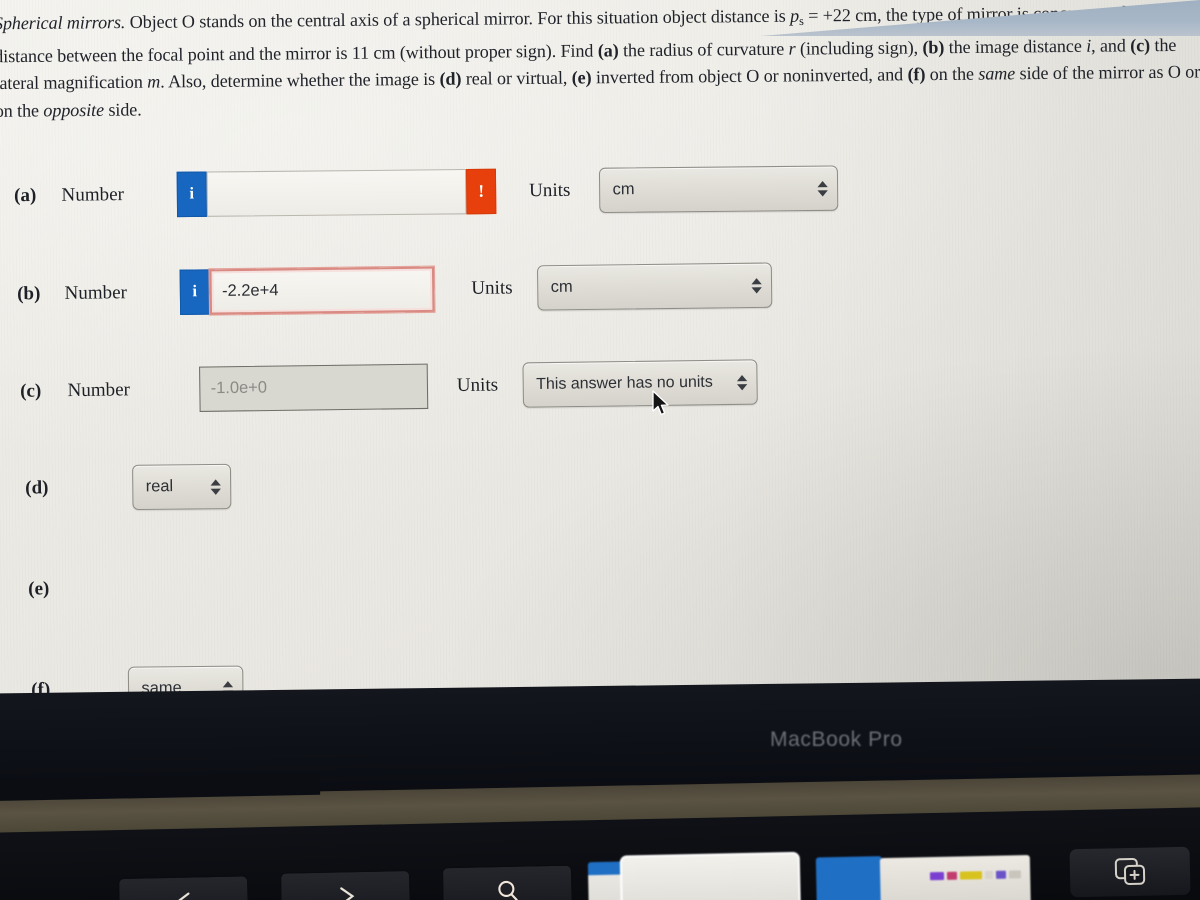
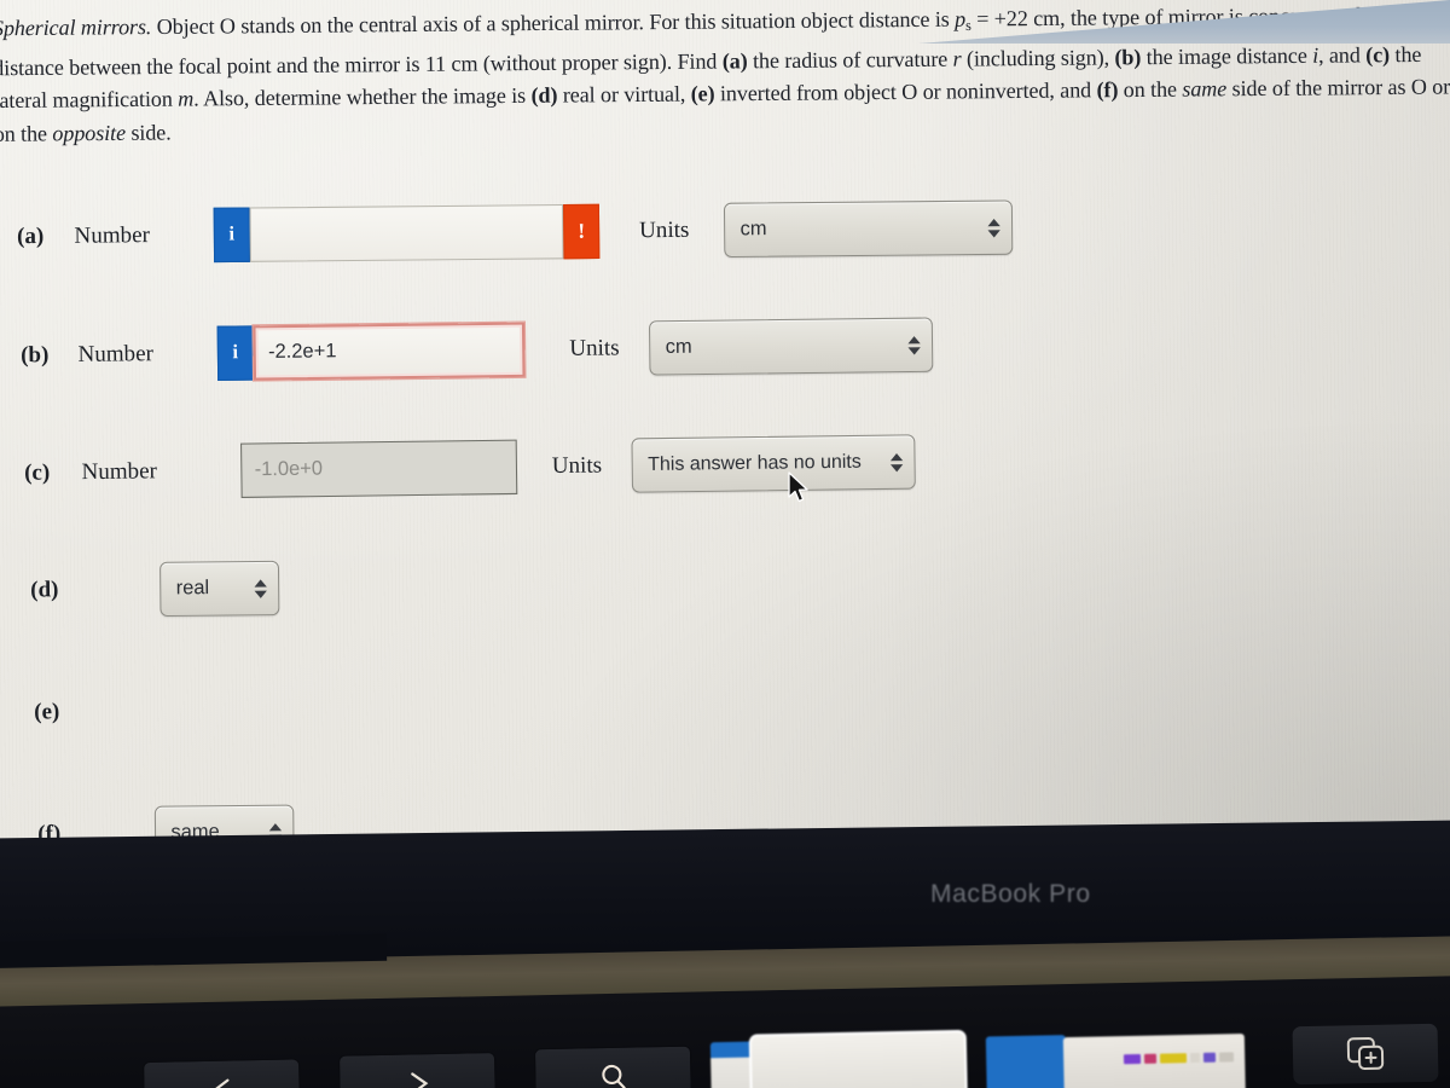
  pherical mirrors. Object O stands on the central axis of a spherical mirror. For this situation object distance is ps = +22 cm, the type of mirror is c istance between the focal point and the mirror is 11 cm (without proper sign). Find (a) the radius of curvature r (including sign), (b) the image distance i, and (c) the ateral magnification m. Also, determine whether the image is (d) real or virtual, (e) inverted from object O or noninverted, and (f) on the same side of the mirror as O or n the opposite side.
  (a)
  Number
  i
  !
  Units
  cm
  (b)
  Number
  i
- -2.2e+4
+ -2.2e+1
  Units
  cm
  (c)
  Number
  -1.0e+0
  Units
  This answer has no units
  (d)
  real
  (e)
  (f)
  same
  MacBook Pro
